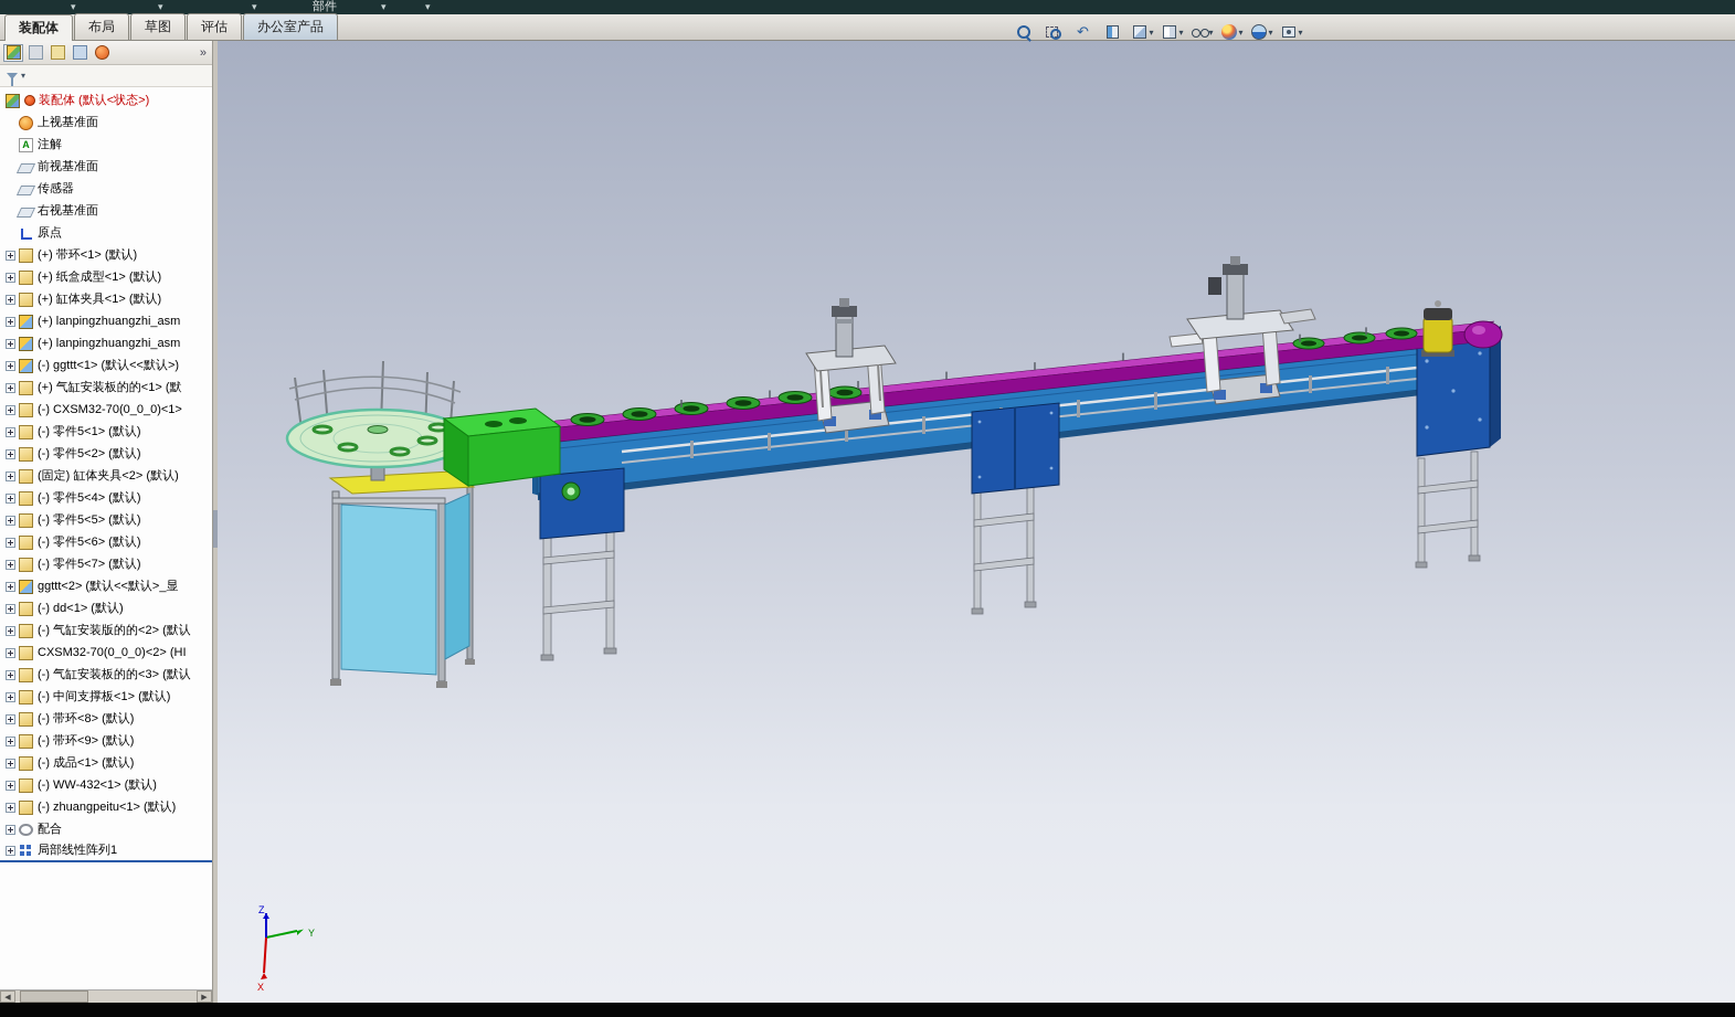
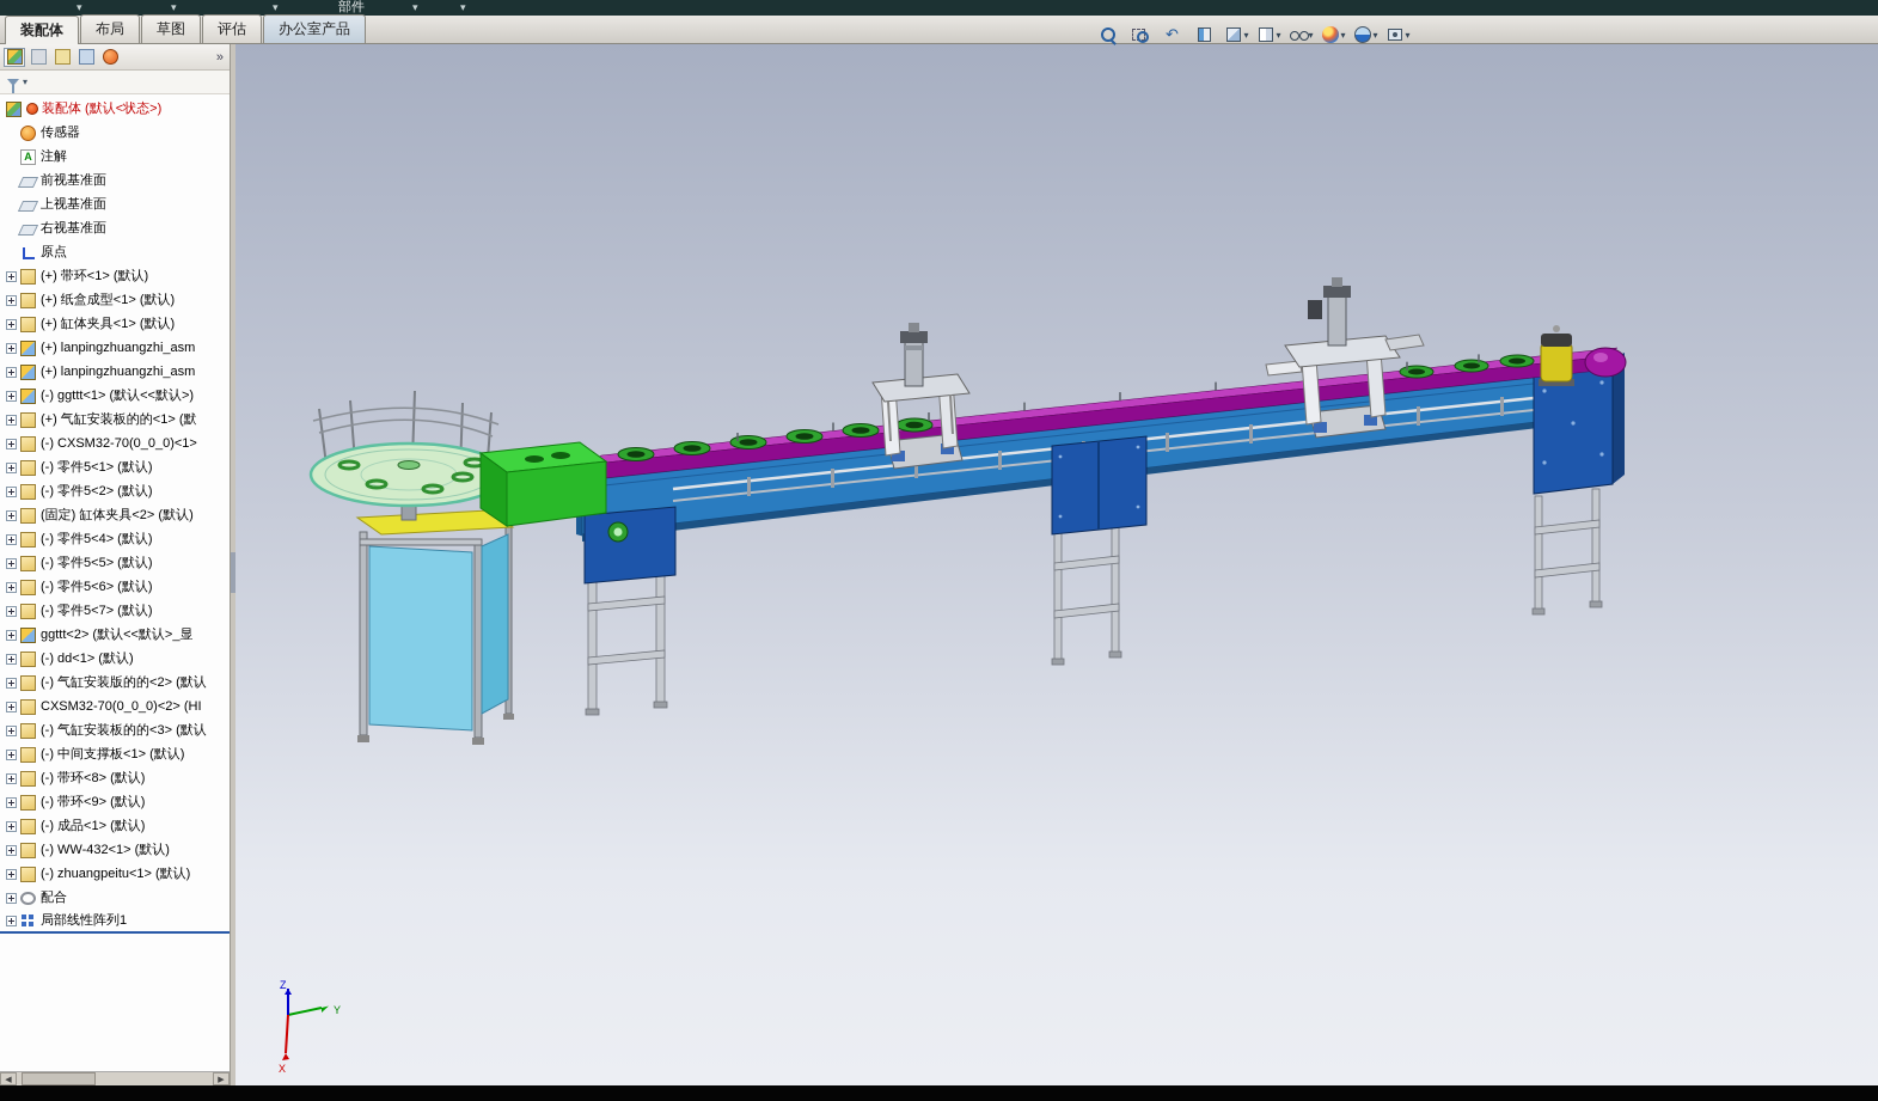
  ▾
  ▾
  ▾
  ▾
  ▾
  部件
  装配体
  布局
  草图
  评估
  办公室产品
  ▾
  ▾
  ▾
  ▾
  ▾
  ▾
  »
  ▾
  装配体 (默认<状态>)
- 上视基准面
+ 传感器
  注解
  前视基准面
- 传感器
+ 上视基准面
  右视基准面
  原点
  (+) 带环<1> (默认)
  (+) 纸盒成型<1> (默认)
  (+) 缸体夹具<1> (默认)
  (+) lanpingzhuangzhi_asm
  (+) lanpingzhuangzhi_asm
  (-) ggttt<1> (默认<<默认>)
  (+) 气缸安装板的的<1> (默
  (-) CXSM32-70(0_0_0)<1>
  (-) 零件5<1> (默认)
  (-) 零件5<2> (默认)
  (固定) 缸体夹具<2> (默认)
  (-) 零件5<4> (默认)
  (-) 零件5<5> (默认)
  (-) 零件5<6> (默认)
  (-) 零件5<7> (默认)
  ggttt<2> (默认<<默认>_显
  (-) dd<1> (默认)
  (-) 气缸安装版的的<2> (默认
  CXSM32-70(0_0_0)<2> (HI
  (-) 气缸安装板的的<3> (默认
  (-) 中间支撑板<1> (默认)
  (-) 带环<8> (默认)
  (-) 带环<9> (默认)
  (-) 成品<1> (默认)
  (-) WW-432<1> (默认)
  (-) zhuangpeitu<1> (默认)
  配合
  局部线性阵列1
  Y
  X
  Z
